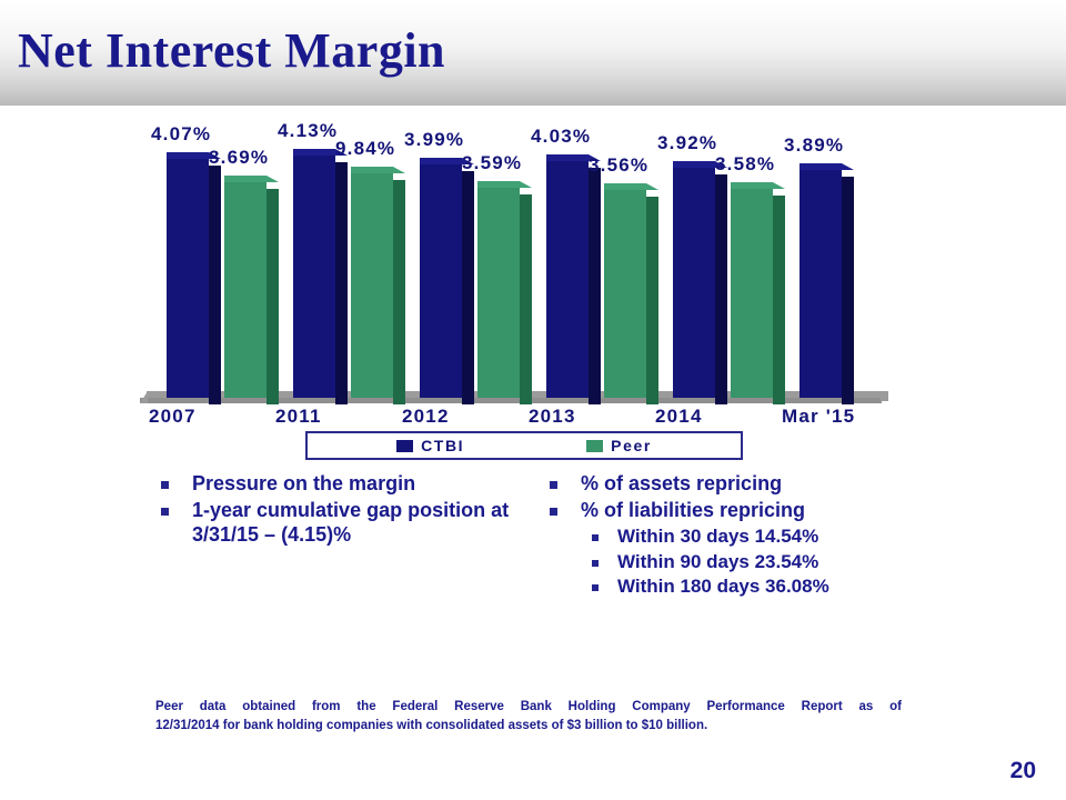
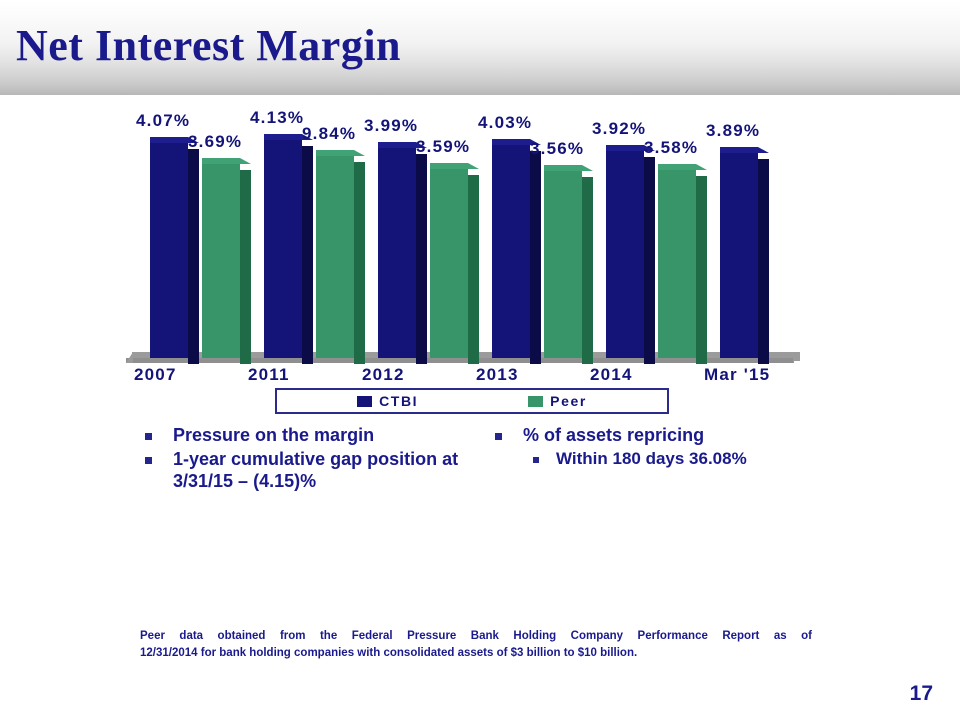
  Net Interest Margin
  4.07%
  4.13%
  3.99%
  4.03%
  3.92%
  3.89%
  3.69%
  9.84%
  3.59%
  3.56%
  3.58%
  2007
  2011
  2012
  2013
  2014
  Mar '15
  CTBI
  Peer
  Pressure on the margin
  1-year cumulative gap position at 3/31/15 – (4.15)%
  % of assets repricing
- % of liabilities repricing
- Within 30 days 14.54%
- Within 90 days 23.54%
  Within 180 days 36.08%
- Peer data obtained from the Federal Reserve Bank Holding Company Performance Report as of
+ Peer data obtained from the Federal Pressure Bank Holding Company Performance Report as of
  12/31/2014 for bank holding companies with consolidated assets of $3 billion to $10 billion.
- 20
+ 17
